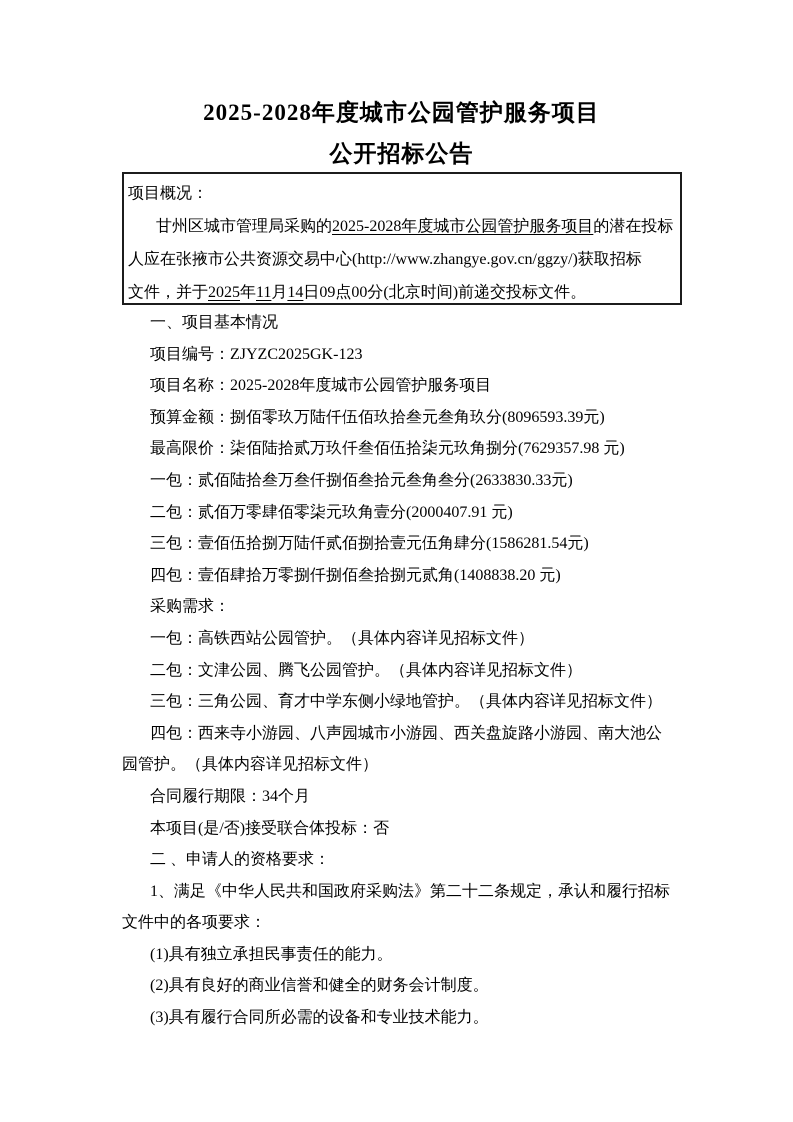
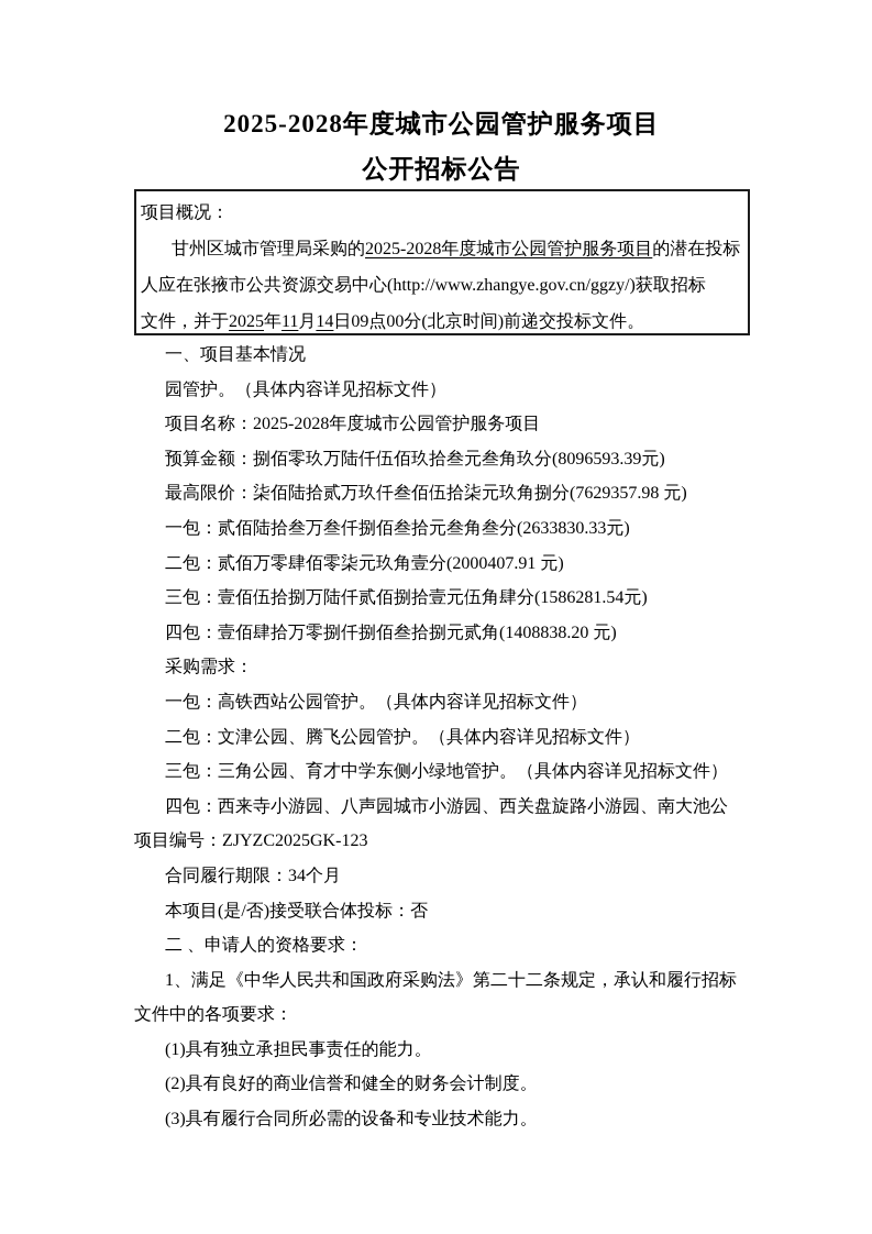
  2025-2028年度城市公园管护服务项目
  公开招标公告
  项目概况：
  甘州区城市管理局采购的2025-2028年度城市公园管护服务项目的潜在投标
  人应在张掖市公共资源交易中心(http://www.zhangye.gov.cn/ggzy/)获取招标
  文件，并于2025年11月14日09点00分(北京时间)前递交投标文件。
  一、项目基本情况
- 项目编号：ZJYZC2025GK-123
+ 园管护。（具体内容详见招标文件）
  项目名称：2025-2028年度城市公园管护服务项目
  预算金额：捌佰零玖万陆仟伍佰玖拾叁元叁角玖分(8096593.39元)
  最高限价：柒佰陆拾贰万玖仟叁佰伍拾柒元玖角捌分(7629357.98 元)
  一包：贰佰陆拾叁万叁仟捌佰叁拾元叁角叁分(2633830.33元)
  二包：贰佰万零肆佰零柒元玖角壹分(2000407.91 元)
  三包：壹佰伍拾捌万陆仟贰佰捌拾壹元伍角肆分(1586281.54元)
  四包：壹佰肆拾万零捌仟捌佰叁拾捌元贰角(1408838.20 元)
  采购需求：
  一包：高铁西站公园管护。（具体内容详见招标文件）
  二包：文津公园、腾飞公园管护。（具体内容详见招标文件）
  三包：三角公园、育才中学东侧小绿地管护。（具体内容详见招标文件）
  四包：西来寺小游园、八声园城市小游园、西关盘旋路小游园、南大池公
- 园管护。（具体内容详见招标文件）
+ 项目编号：ZJYZC2025GK-123
  合同履行期限：34个月
  本项目(是/否)接受联合体投标：否
  二 、申请人的资格要求：
  1、满足《中华人民共和国政府采购法》第二十二条规定，承认和履行招标
  文件中的各项要求：
  (1)具有独立承担民事责任的能力。
  (2)具有良好的商业信誉和健全的财务会计制度。
  (3)具有履行合同所必需的设备和专业技术能力。
